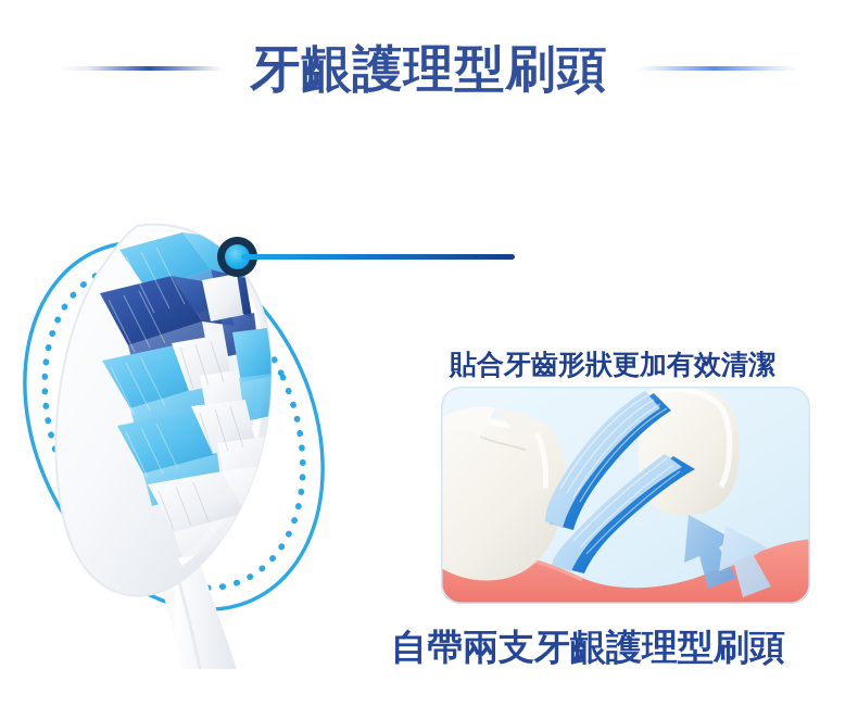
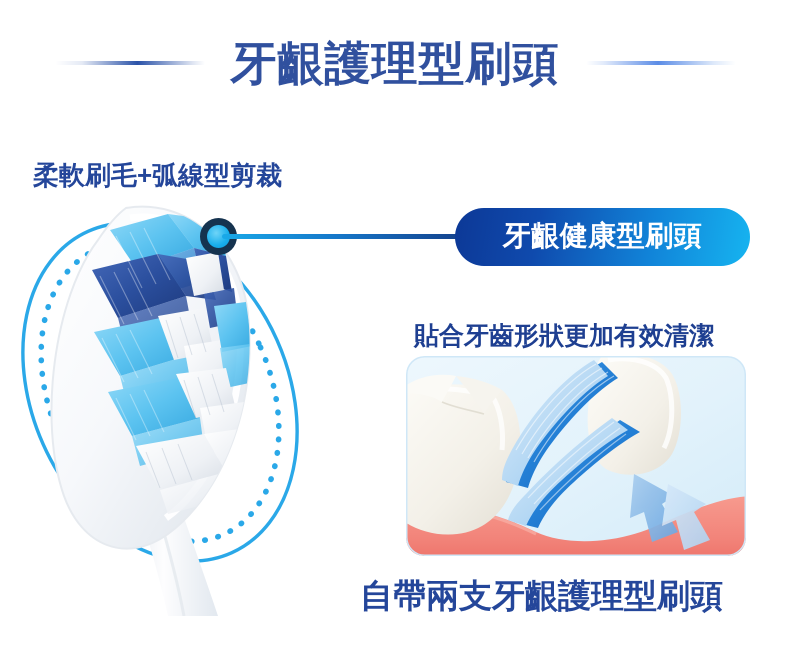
  牙齦護理型刷頭
+ 柔軟刷毛+弧線型剪裁
+ 牙齦健康型刷頭
  貼合牙齒形狀更加有效清潔
  自帶兩支牙齦護理型刷頭
